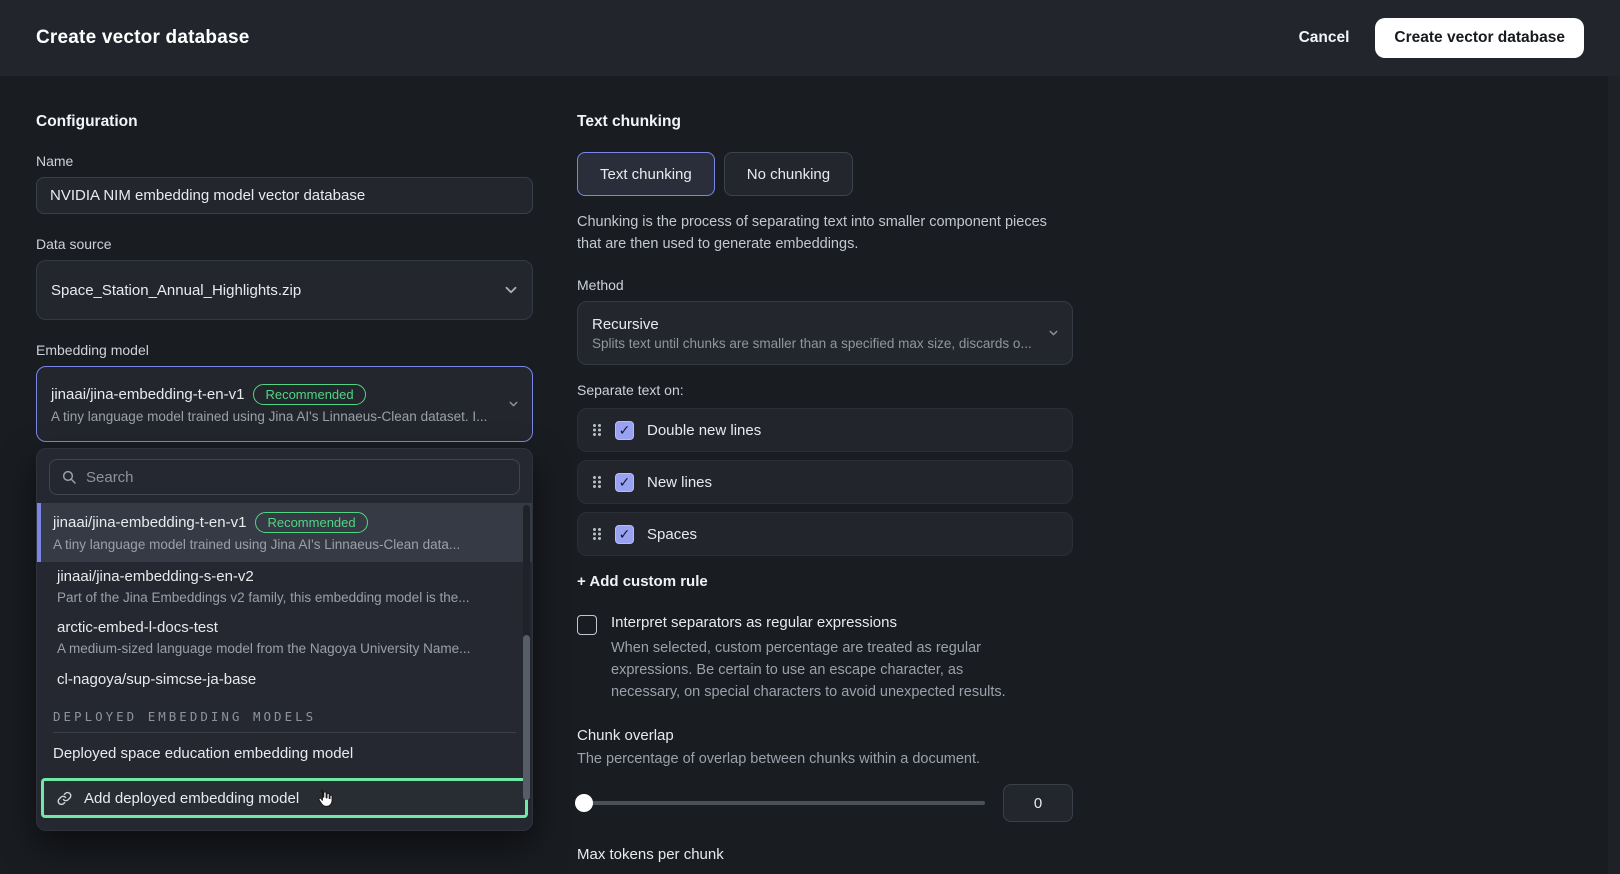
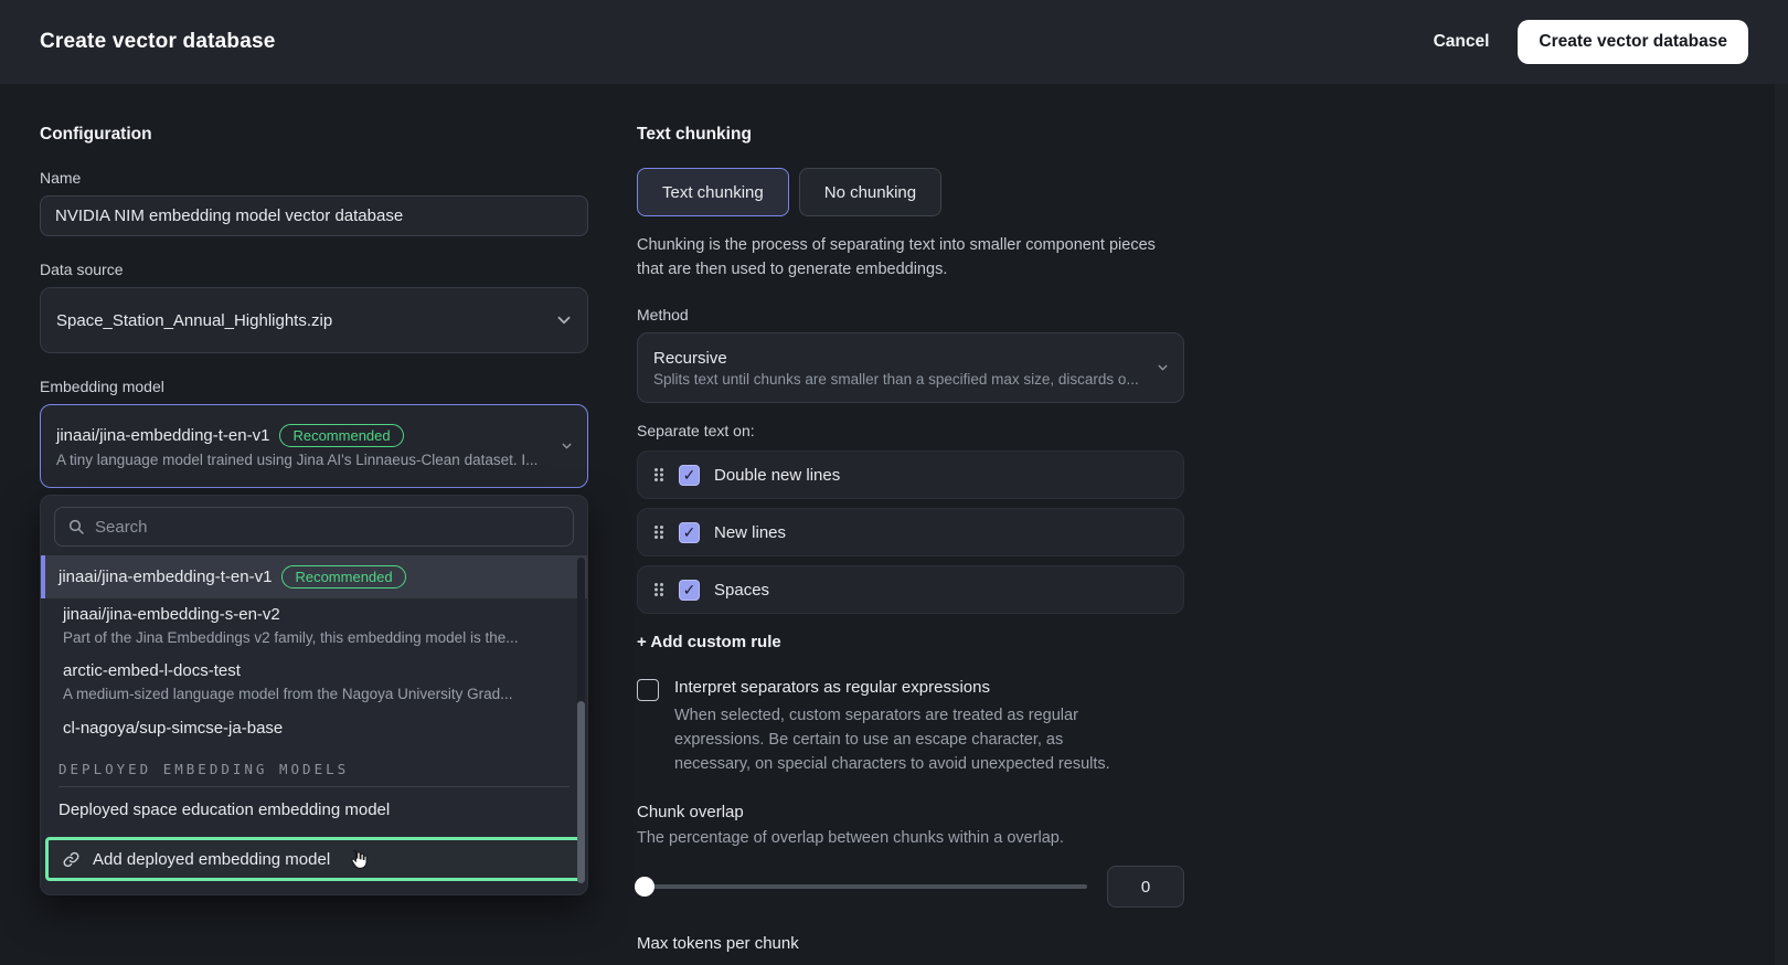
  Create vector database
  Cancel
  Create vector database
  Configuration
  Name
  NVIDIA NIM embedding model vector database
  Data source
  Space_Station_Annual_Highlights.zip
  Embedding model
  jinaai/jina-embedding-t-en-v1
  Recommended
  A tiny language model trained using Jina AI's Linnaeus-Clean dataset. I...
  Search
  jinaai/jina-embedding-t-en-v1
  Recommended
- A tiny language model trained using Jina AI's Linnaeus-Clean data...
  jinaai/jina-embedding-s-en-v2
  Part of the Jina Embeddings v2 family, this embedding model is the...
  arctic-embed-l-docs-test
- A medium-sized language model from the Nagoya University Name...
+ A medium-sized language model from the Nagoya University Grad...
  cl-nagoya/sup-simcse-ja-base
  DEPLOYED EMBEDDING MODELS
  Deployed space education embedding model
  Add deployed embedding model
  Text chunking
  Text chunking
  No chunking
  Chunking is the process of separating text into smaller component pieces that are then used to generate embeddings.
  Method
  Recursive
  Splits text until chunks are smaller than a specified max size, discards o...
  Separate text on:
  ✓
  Double new lines
  ✓
  New lines
  ✓
  Spaces
  + Add custom rule
  Interpret separators as regular expressions
- When selected, custom percentage are treated as regular expressions. Be certain to use an escape character, as necessary, on special characters to avoid unexpected results.
+ When selected, custom separators are treated as regular expressions. Be certain to use an escape character, as necessary, on special characters to avoid unexpected results.
  Chunk overlap
- The percentage of overlap between chunks within a document.
+ The percentage of overlap between chunks within a overlap.
  0
  Max tokens per chunk
